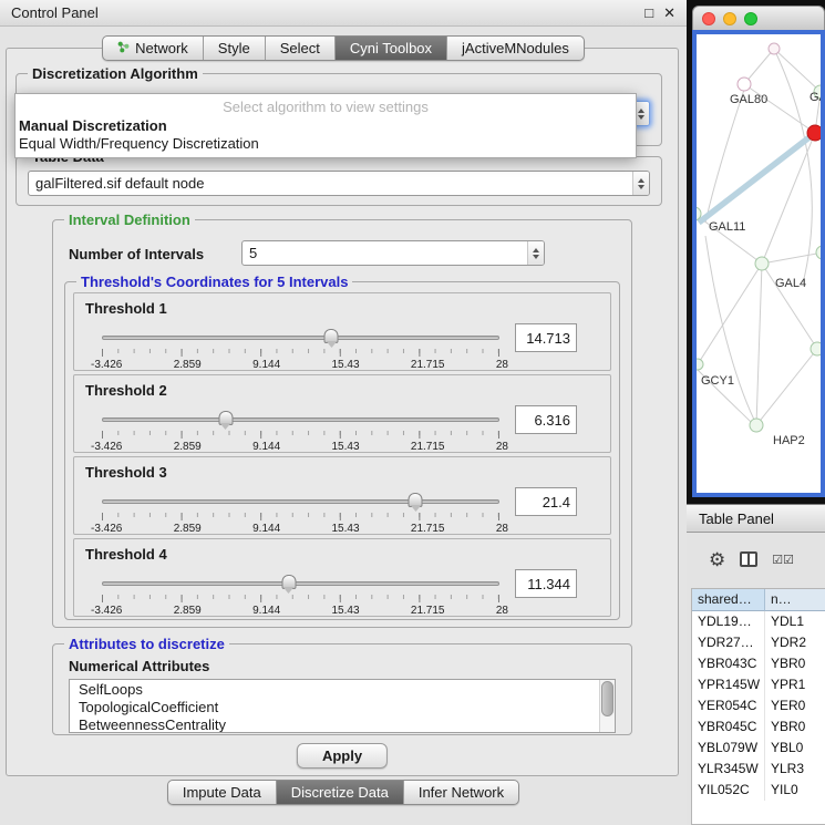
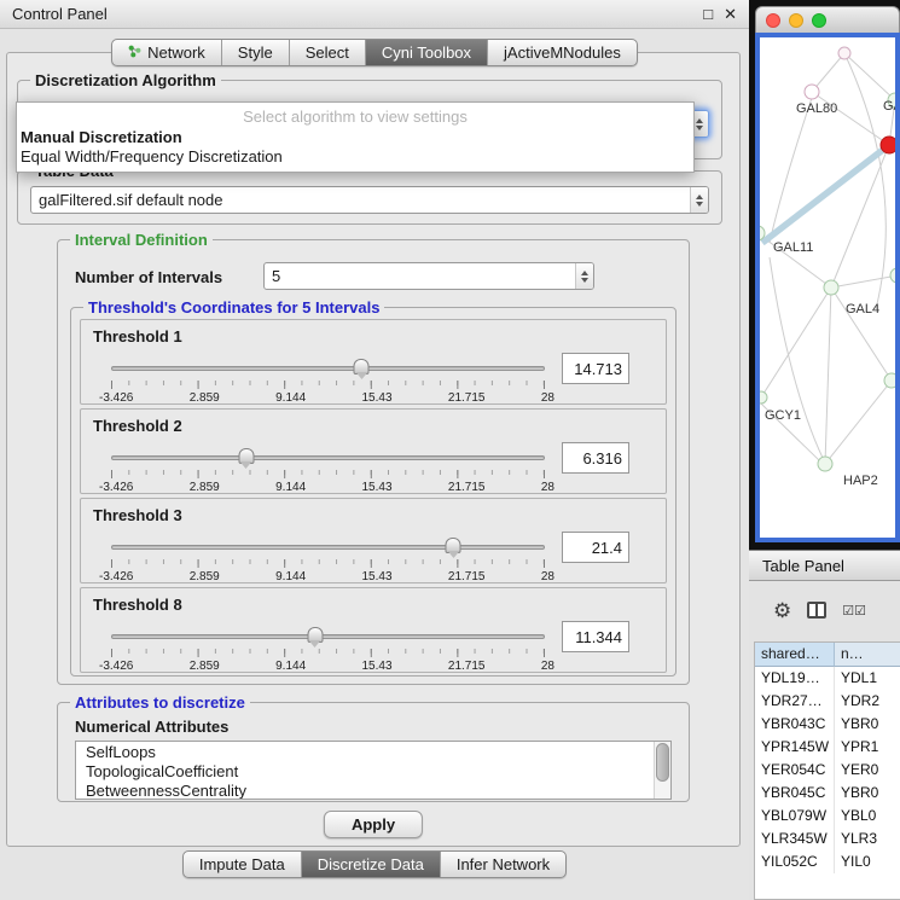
  Control Panel
  □
  ✕
  Network
  Style
  Select
  Cyni Toolbox
  jActiveMNodules
  Discretization Algorithm
  galFiltered.sif default node
  Interval Definition
  Number of Intervals
  5
  Threshold's Coordinates for 5 Intervals
  Threshold 1
  -3.426
  2.859
  9.144
  15.43
  21.715
  28
  14.713
  Threshold 2
  -3.426
  2.859
  9.144
  15.43
  21.715
  28
  6.316
  Threshold 3
  -3.426
  2.859
  9.144
  15.43
  21.715
  28
  21.4
- Threshold 4
+ Threshold 8
  -3.426
  2.859
  9.144
  15.43
  21.715
  28
  11.344
  Attributes to discretize
  Numerical Attributes
  SelfLoops
  TopologicalCoefficient
  BetweennessCentrality
  Apply
  Select algorithm to view settings
  Manual Discretization
  Equal Width/Frequency Discretization
  Impute Data
  Discretize Data
  Infer Network
  GAL80
  GAL11
  GAL4
  GCY1
  HAP2
  Table Panel
  ⚙
  ☑☑
  shared…
  n…
  YDL19…
  YDL1
  YDR27…
  YDR2
  YBR043C
  YBR0
  YPR145W
  YPR1
  YER054C
  YER0
  YBR045C
  YBR0
  YBL079W
  YBL0
  YLR345W
  YLR3
  YIL052C
  YIL0
